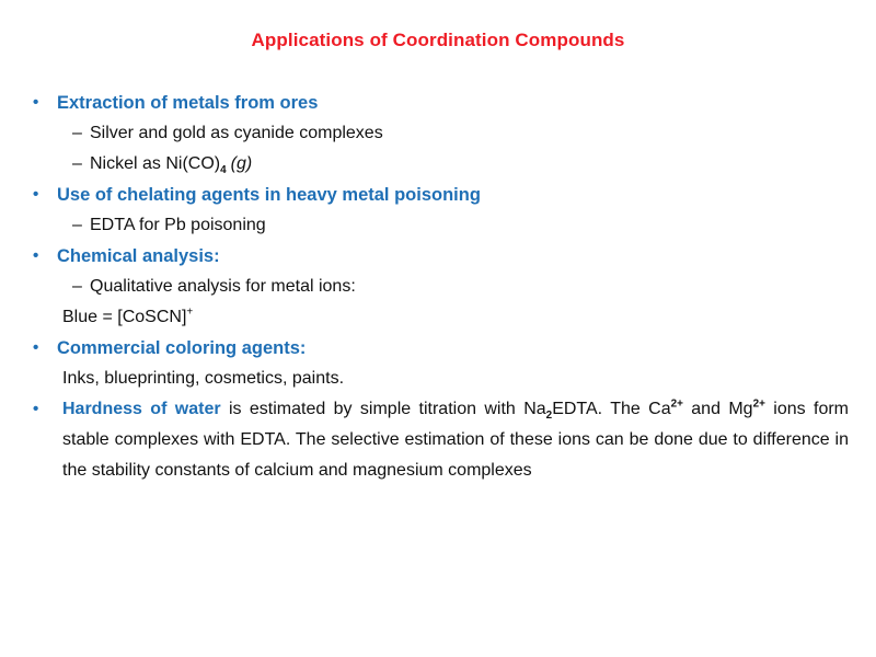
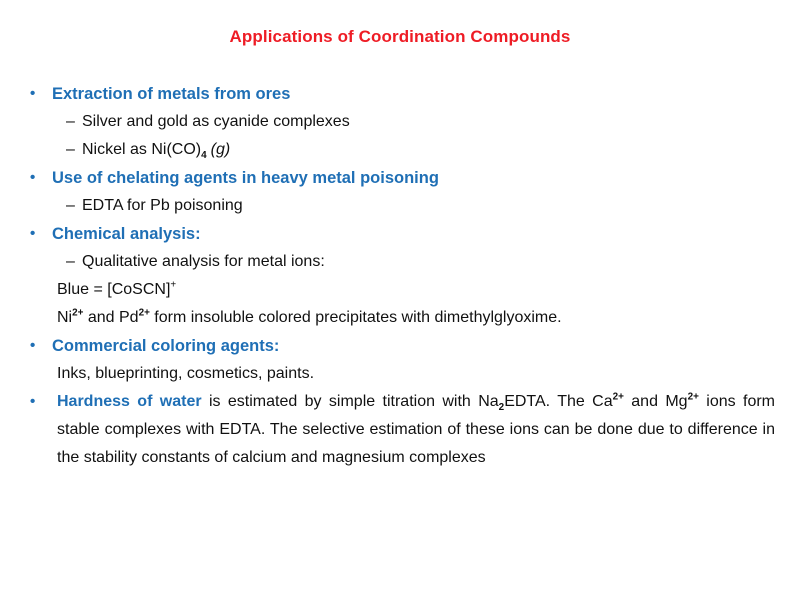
  Applications of Coordination Compounds
  •
  Extraction of metals from ores
  –
  Silver and gold as cyanide complexes
  –
  Nickel as Ni(CO)4(g)
  •
  Use of chelating agents in heavy metal poisoning
  –
  EDTA for Pb poisoning
  •
  Chemical analysis:
  –
  Qualitative analysis for metal ions:
  Blue = [CoSCN]+
+ Ni2+ and Pd2+ form insoluble colored precipitates with dimethylglyoxime.
  •
  Commercial coloring agents:
  Inks, blueprinting, cosmetics, paints.
  •
  Hardness of water is estimated by simple titration with Na2EDTA. The Ca2+ and Mg2+ ions form stable complexes with EDTA. The selective estimation of these ions can be done due to difference in the stability constants of calcium and magnesium complexes
